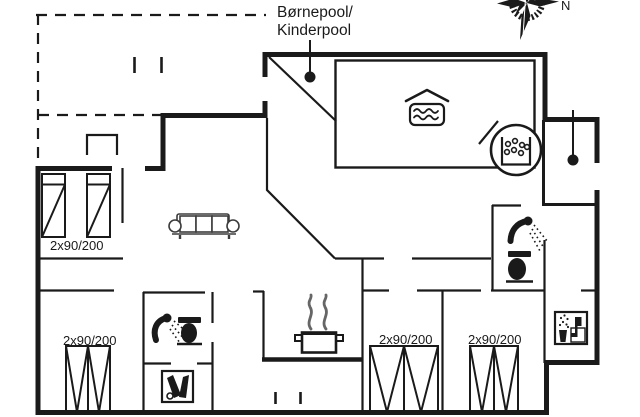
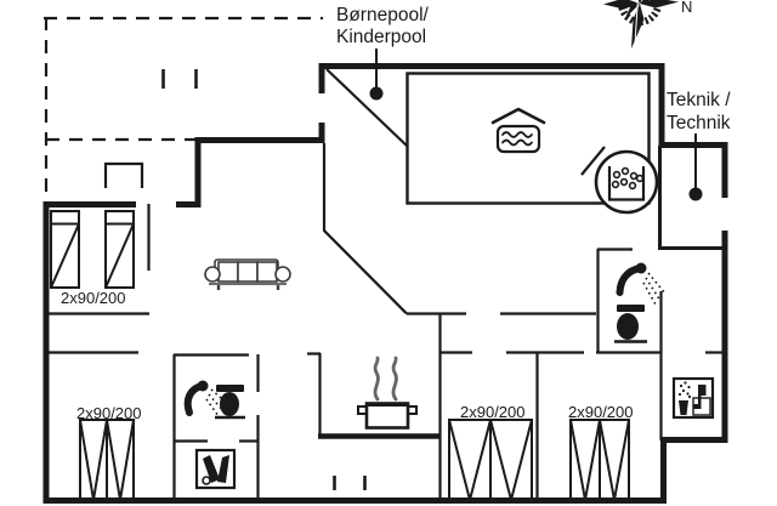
  Børnepool/
  Kinderpool
+ Teknik /
+ Technik
  N
  2x90/200
  2x90/200
  2x90/200
  2x90/200
